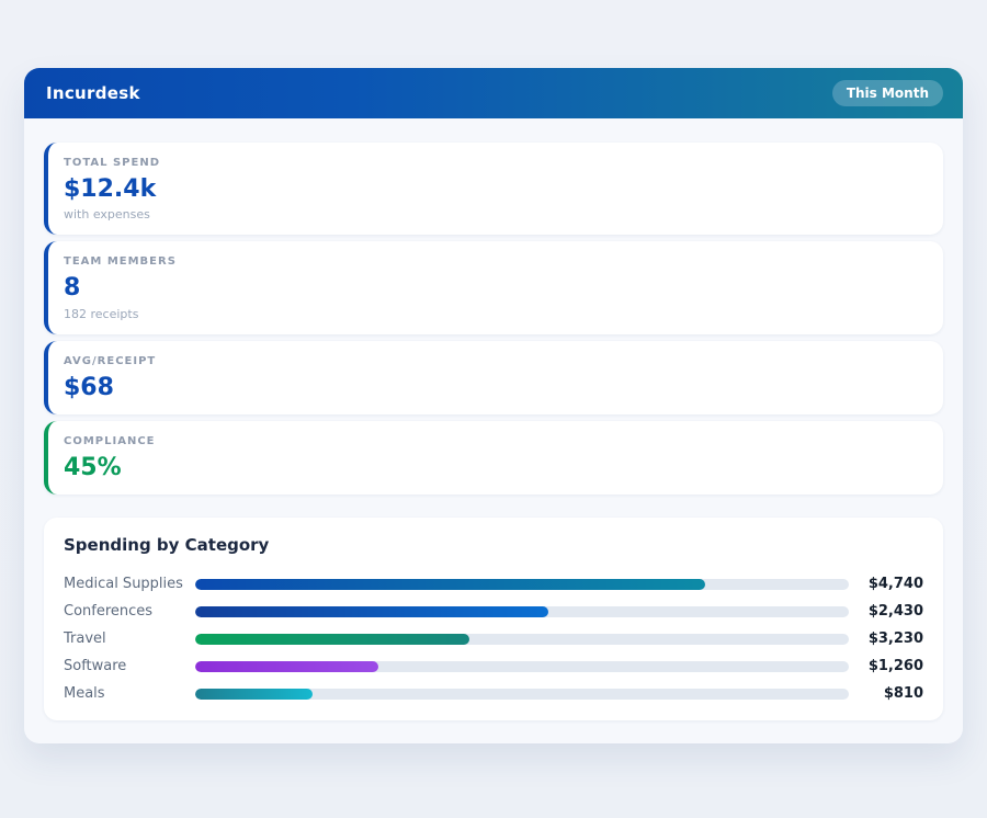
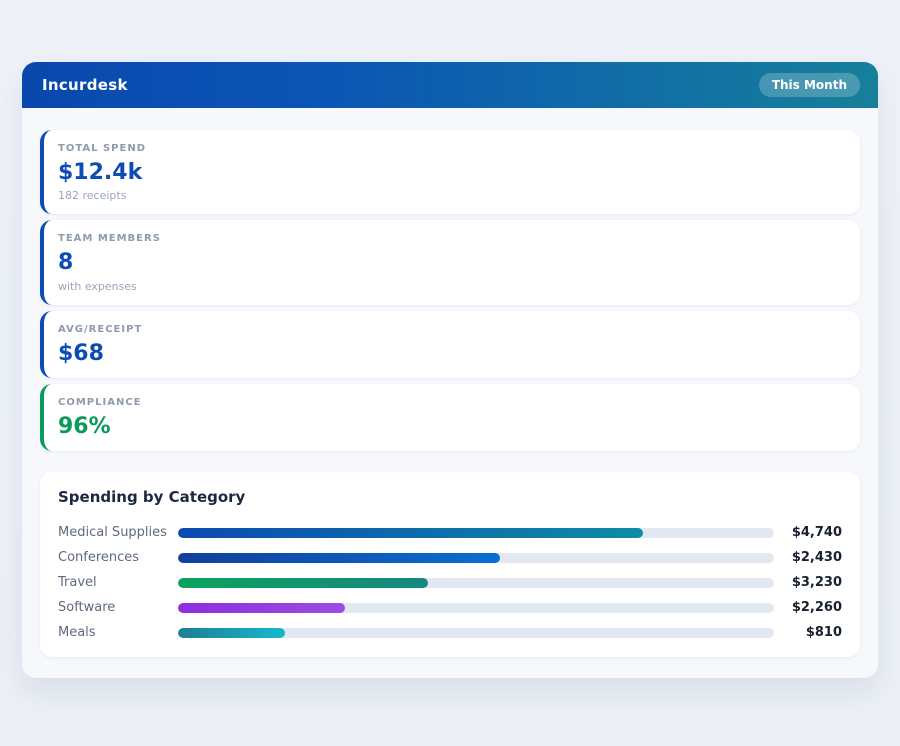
  Incurdesk
  This Month
  TOTAL SPEND
  $12.4k
- with expenses
+ 182 receipts
  TEAM MEMBERS
  8
- 182 receipts
+ with expenses
  AVG/RECEIPT
  $68
  COMPLIANCE
- 45%
+ 96%
  Spending by Category
  Medical Supplies
  $4,740
  Conferences
  $2,430
  Travel
  $3,230
  Software
- $1,260
+ $2,260
  Meals
  $810
